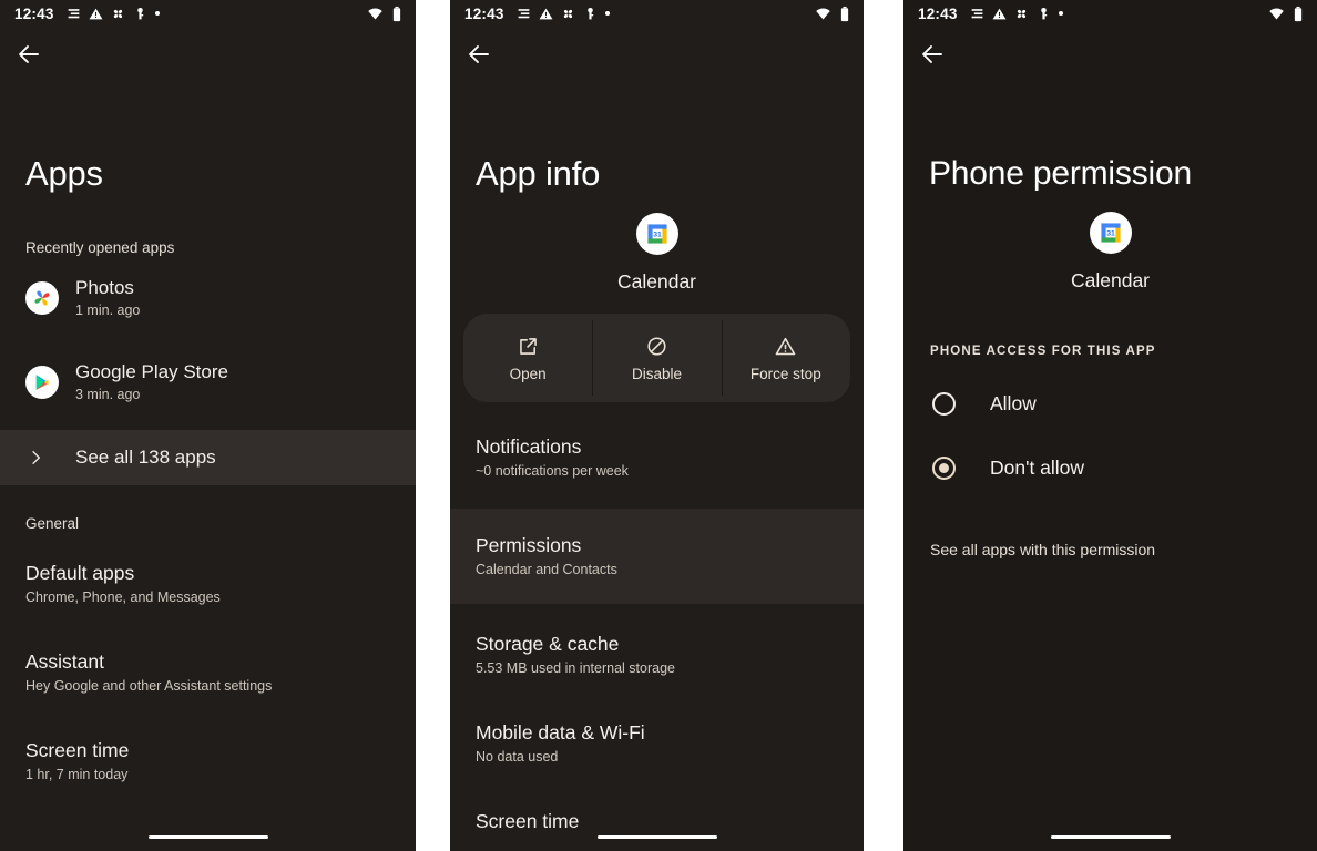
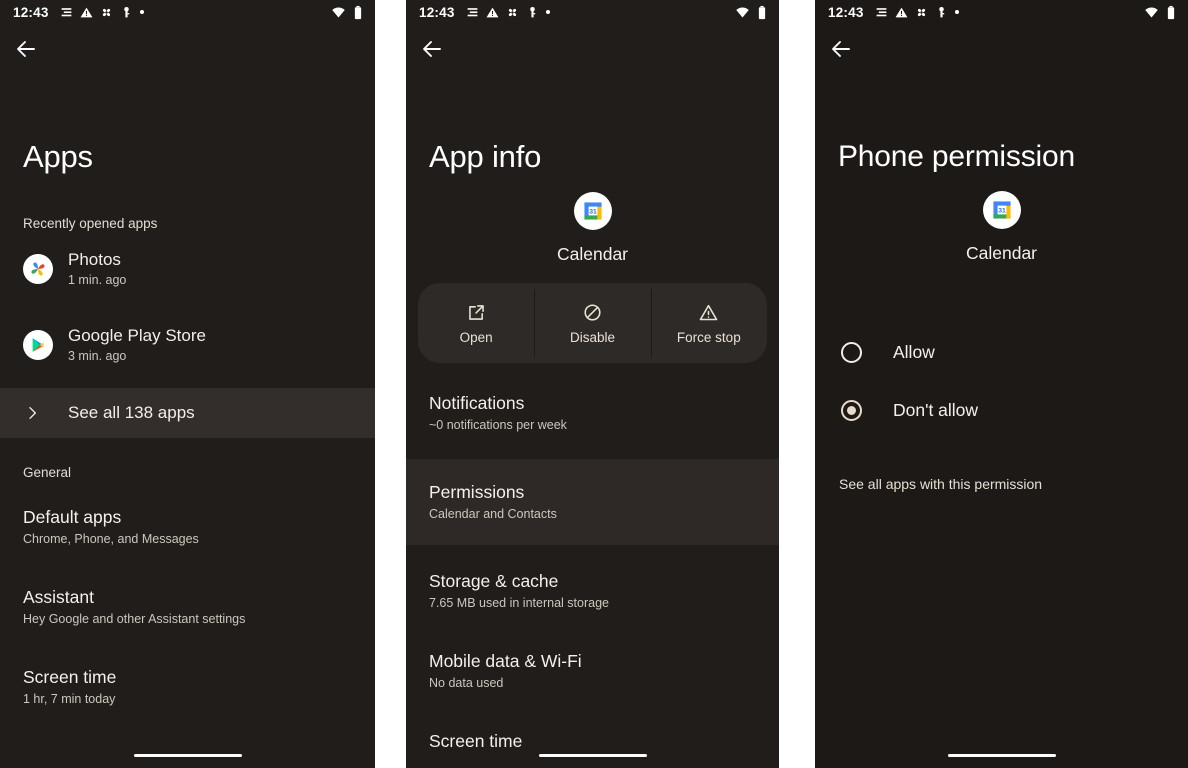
  12:43
  Apps
  Recently opened apps
  Photos
  1 min. ago
  Google Play Store
  3 min. ago
  See all 138 apps
  General
  Default apps
  Chrome, Phone, and Messages
  Assistant
  Hey Google and other Assistant settings
  Screen time
  1 hr, 7 min today
  12:43
  App info
  Calendar
  Open
  Disable
  Force stop
  Notifications
  ~0 notifications per week
  Permissions
  Calendar and Contacts
  Storage & cache
- 5.53 MB used in internal storage
+ 7.65 MB used in internal storage
  Mobile data & Wi-Fi
  No data used
  Screen time
  12:43
  Phone permission
  Calendar
- PHONE ACCESS FOR THIS APP
  Allow
  Don't allow
  See all apps with this permission
